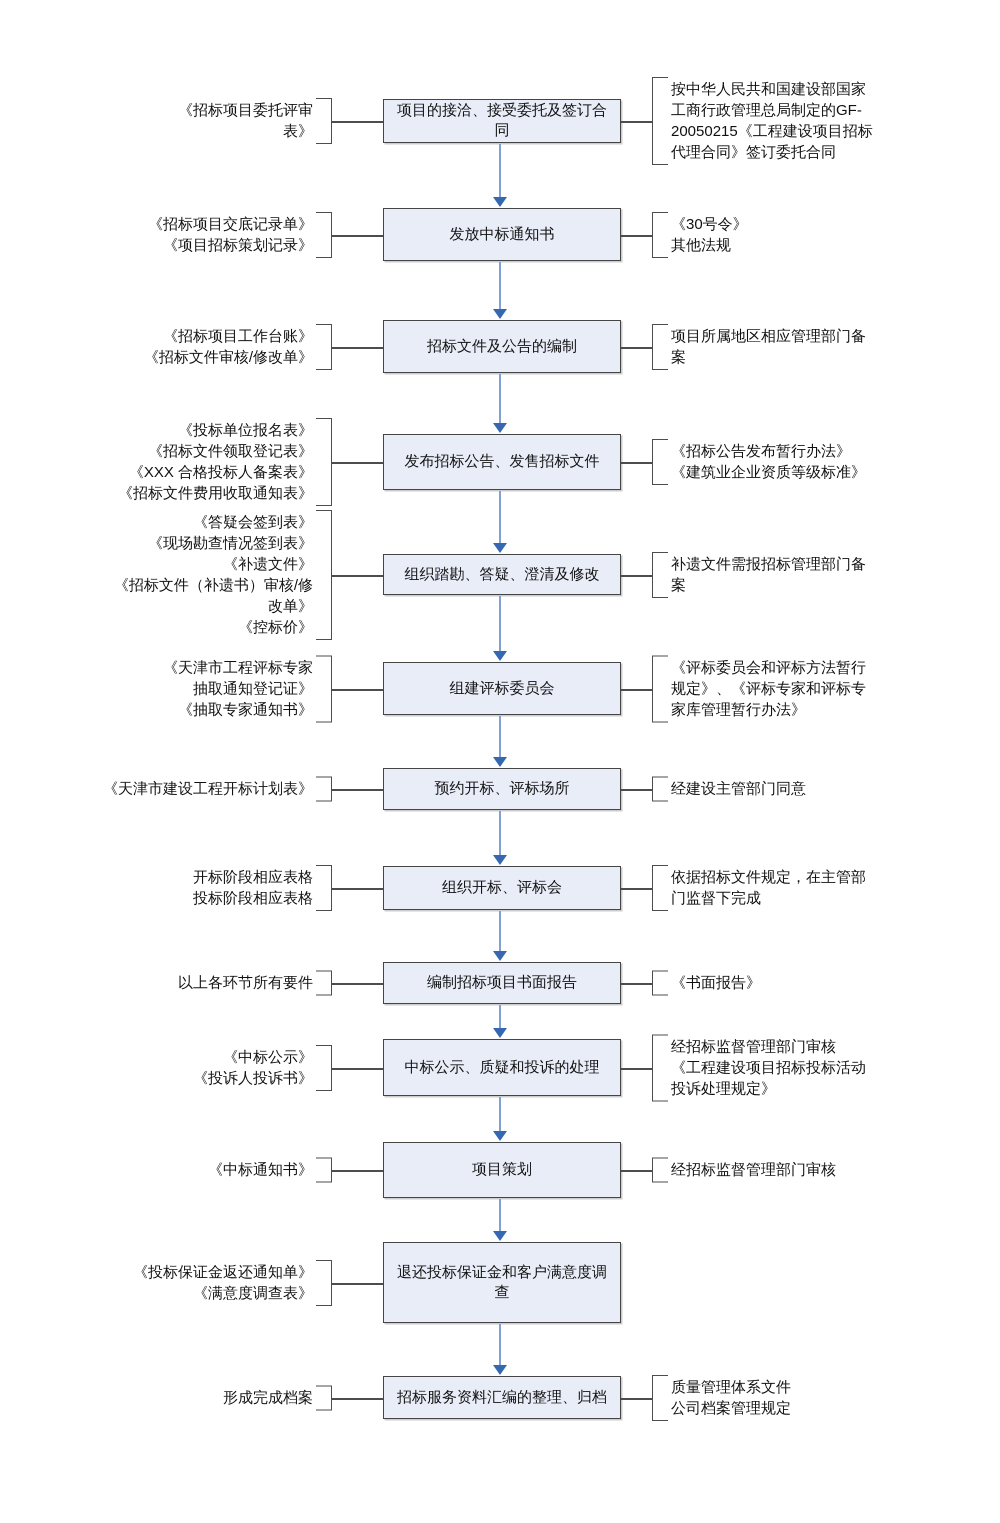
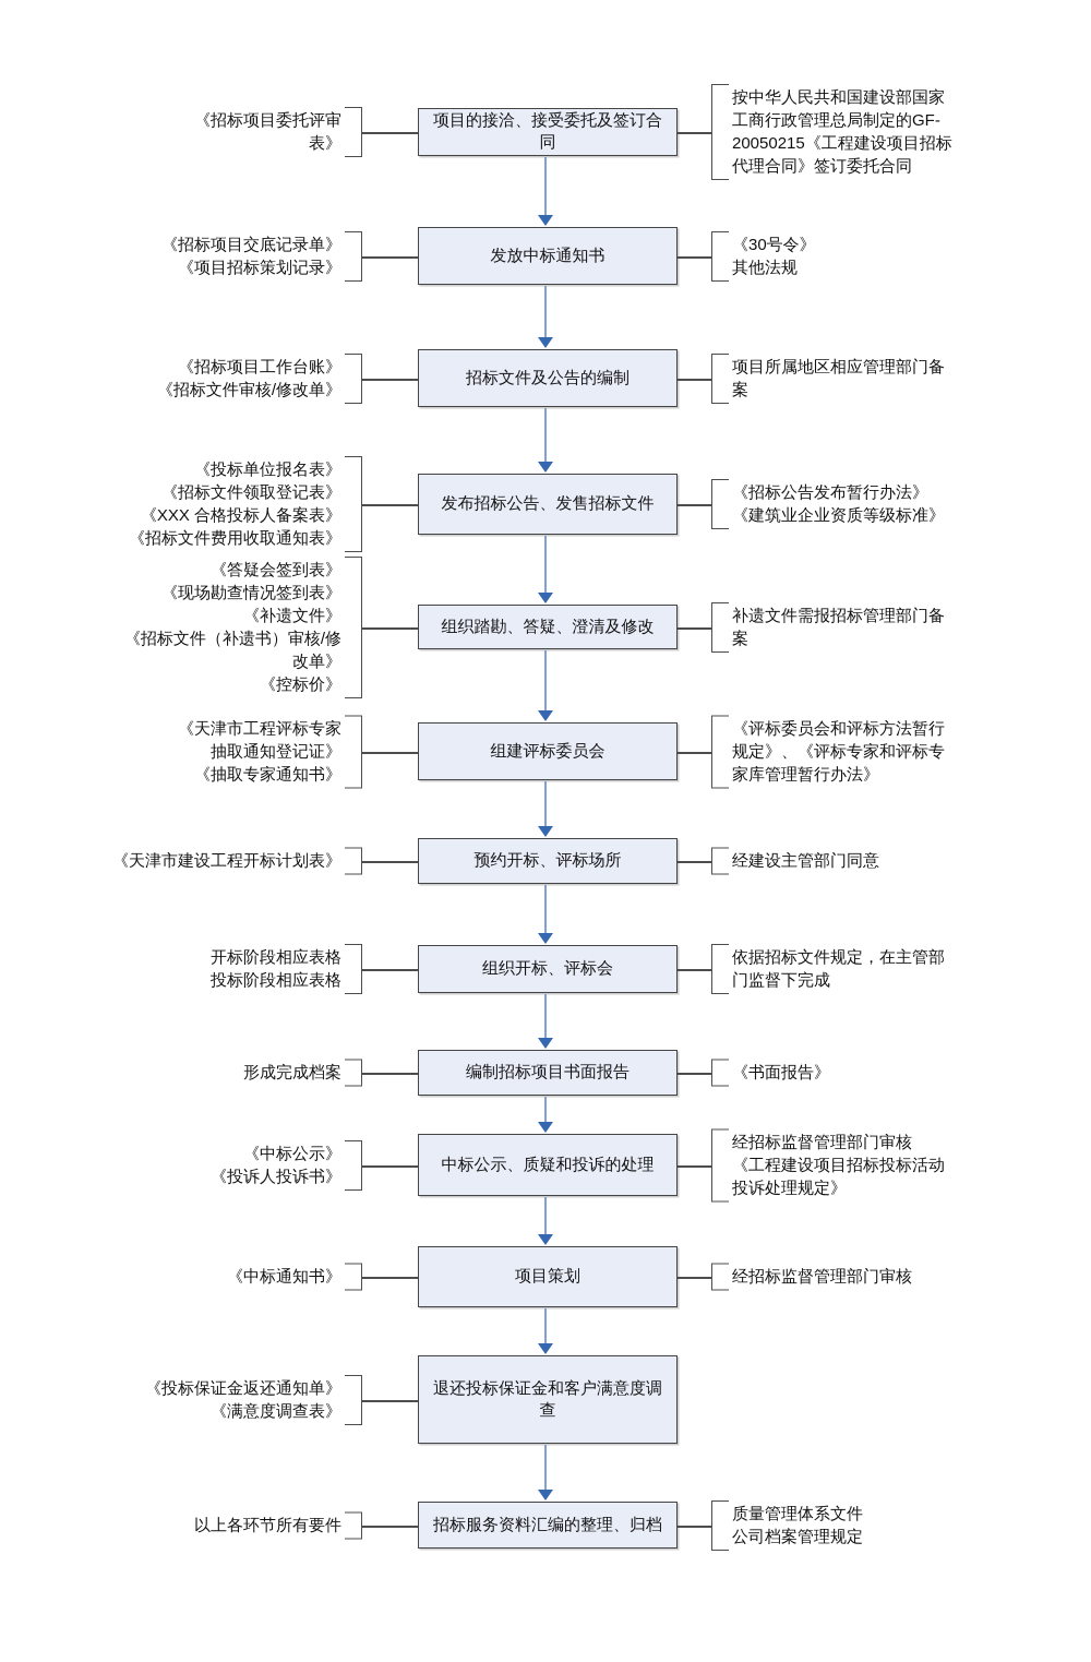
  《招标项目委托评审
  表》
  项目的接洽、接受委托及签订合
  同
  按中华人民共和国建设部国家
  工商行政管理总局制定的GF-
  20050215《工程建设项目招标
  代理合同》签订委托合同
  《招标项目交底记录单》
  《项目招标策划记录》
  发放中标通知书
  《30号令》
  其他法规
  《招标项目工作台账》
  《招标文件审核/修改单》
  招标文件及公告的编制
  项目所属地区相应管理部门备
  案
  《投标单位报名表》
  《招标文件领取登记表》
  《XXX 合格投标人备案表》
  《招标文件费用收取通知表》
  发布招标公告、发售招标文件
  《招标公告发布暂行办法》
  《建筑业企业资质等级标准》
  《答疑会签到表》
  《现场勘查情况签到表》
  《补遗文件》
  《招标文件（补遗书）审核/修
  改单》
  《控标价》
  组织踏勘、答疑、澄清及修改
  补遗文件需报招标管理部门备
  案
  《天津市工程评标专家
  抽取通知登记证》
  《抽取专家通知书》
  组建评标委员会
  《评标委员会和评标方法暂行
  规定》、《评标专家和评标专
  家库管理暂行办法》
  《天津市建设工程开标计划表》
  预约开标、评标场所
  经建设主管部门同意
  开标阶段相应表格
  投标阶段相应表格
  组织开标、评标会
  依据招标文件规定，在主管部
  门监督下完成
- 以上各环节所有要件
+ 形成完成档案
  编制招标项目书面报告
  《书面报告》
  《中标公示》
  《投诉人投诉书》
  中标公示、质疑和投诉的处理
  经招标监督管理部门审核
  《工程建设项目招标投标活动
  投诉处理规定》
  《中标通知书》
  项目策划
  经招标监督管理部门审核
  《投标保证金返还通知单》
  《满意度调查表》
  退还投标保证金和客户满意度调
  查
- 形成完成档案
+ 以上各环节所有要件
  招标服务资料汇编的整理、归档
  质量管理体系文件
  公司档案管理规定
